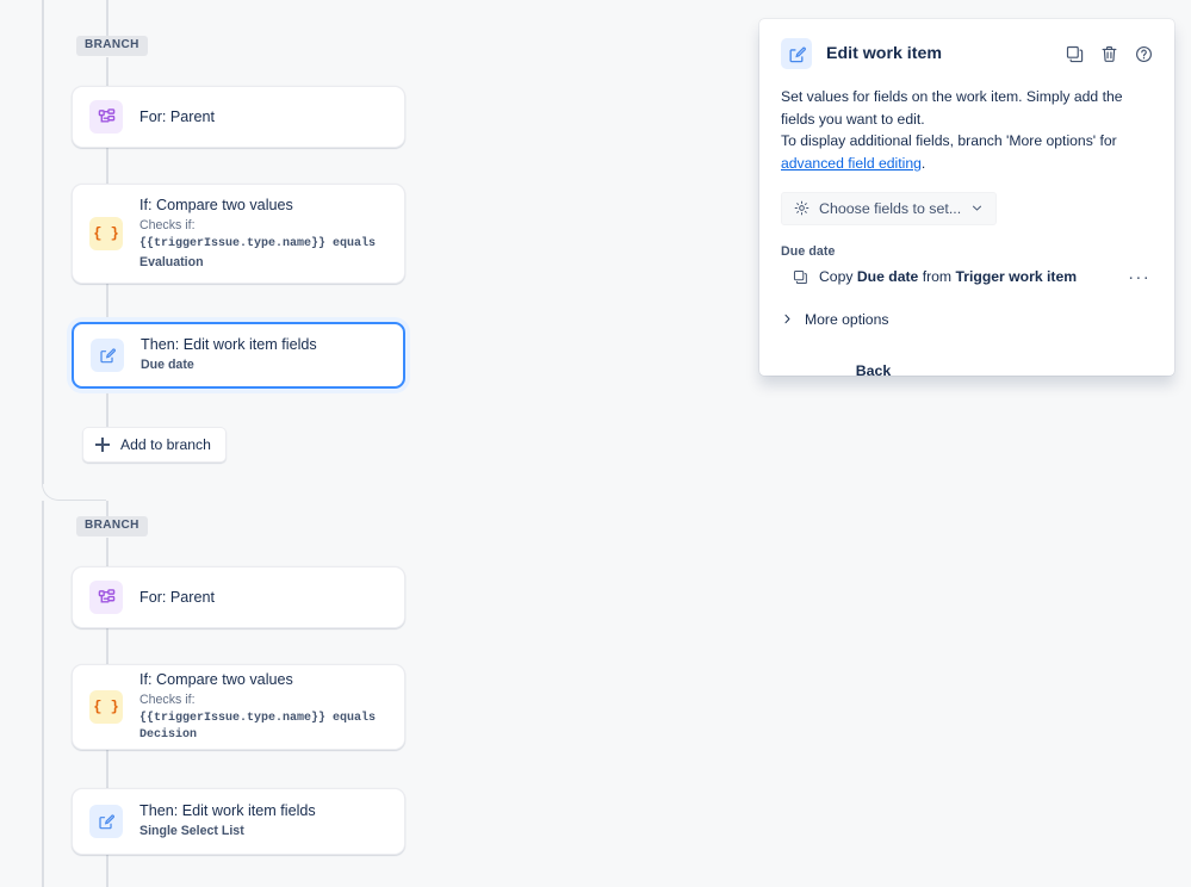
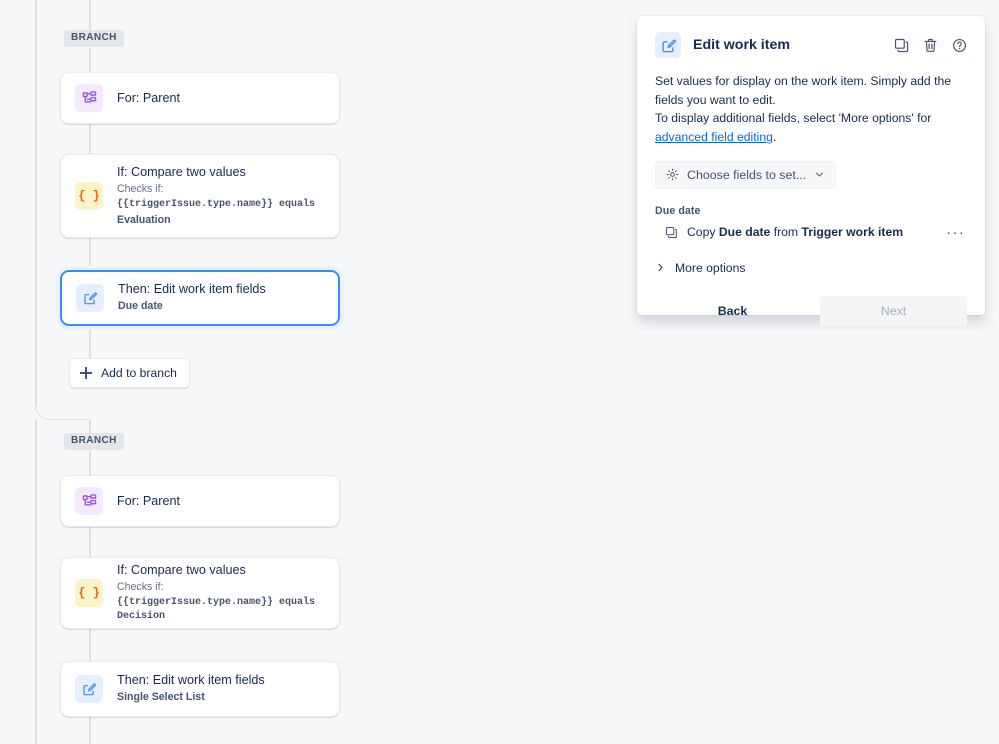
  BRANCH
  For: Parent
  { }
  If: Compare two values
  Checks if:
  {{triggerIssue.type.name}} equals
  Evaluation
  Then: Edit work item fields
  Due date
  Add to branch
  BRANCH
  For: Parent
  { }
  If: Compare two values
  Checks if:
  {{triggerIssue.type.name}} equals Decision
  Then: Edit work item fields
  Single Select List
  Edit work item
- Set values for fields on the work item. Simply add the fields you want to edit.
+ Set values for display on the work item. Simply add the fields you want to edit.
- To display additional fields, branch 'More options' for advanced field editing.
+ To display additional fields, select 'More options' for advanced field editing.
  Choose fields to set...
  Due date
  Copy Due date from Trigger work item
  ···
  More options
  Back
+ Next
